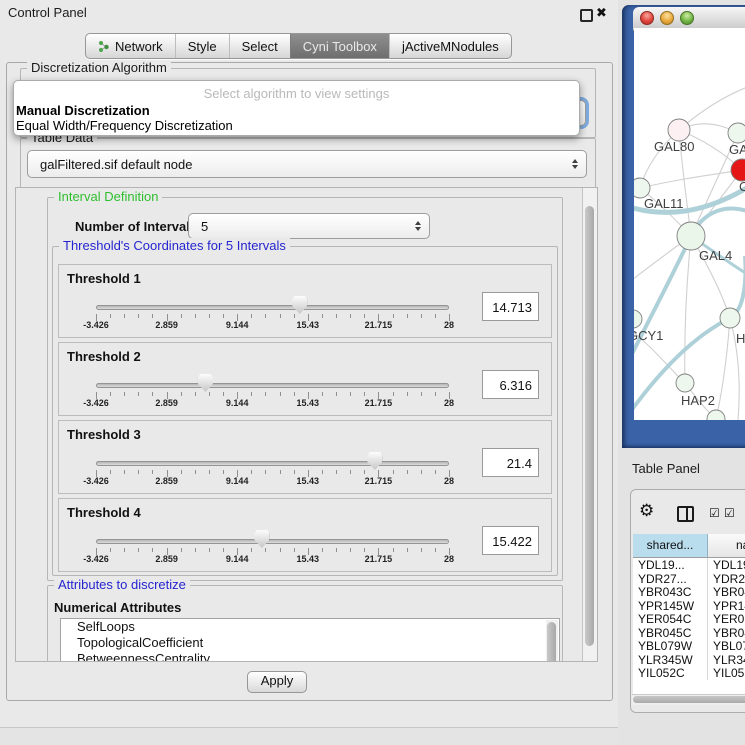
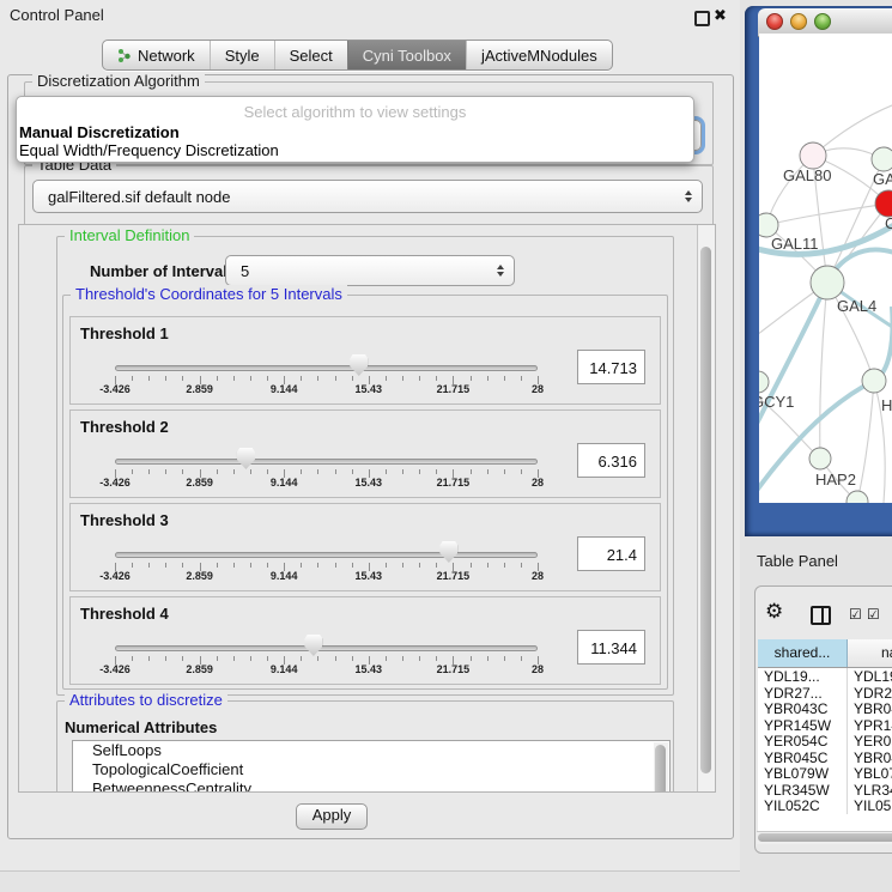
  GAL80
  GA
  C
  GAL11
  GAL4
  GCY1
  H
  HAP2
  Table Panel
  ⚙
  ☑
  ☑
  shared...
  YDL19...
  YDL1
  YDR27...
  YDR2
  YBR043C
  YBR0
  YPR145W
  YPR1
  YER054C
  YER0
  YBR045C
  YBR0
  YBL079W
  YBL0
  YLR345W
  YLR3
  YIL052C
  YIL05
  Control Panel
  ✖
  Network
  Style
  Select
  Cyni Toolbox
  jActiveMNodules
  Discretization Algorithm
  Table Data
  galFiltered.sif default node
  Select algorithm to view settings
  Manual Discretization
  Equal Width/Frequency Discretization
  Interval Definition
  Number of Interva
  5
  Threshold's Coordinates for 5 Intervals
  Threshold 1
  -3.426
  2.859
  9.144
  15.43
  21.715
  28
  14.713
  Threshold 2
  -3.426
  2.859
  9.144
  15.43
  21.715
  28
  6.316
  Threshold 3
  -3.426
  2.859
  9.144
  15.43
  21.715
  28
  21.4
  Threshold 4
  -3.426
  2.859
  9.144
  15.43
  21.715
  28
- 15.422
+ 11.344
  Attributes to discretize
  Numerical Attributes
  SelfLoops
  TopologicalCoefficient
  BetweennessCentrality
  Apply
